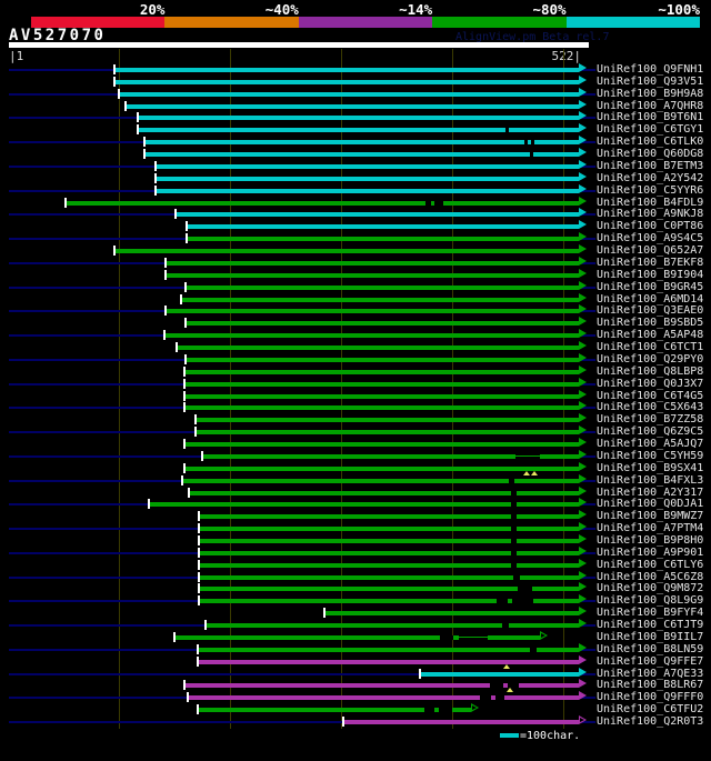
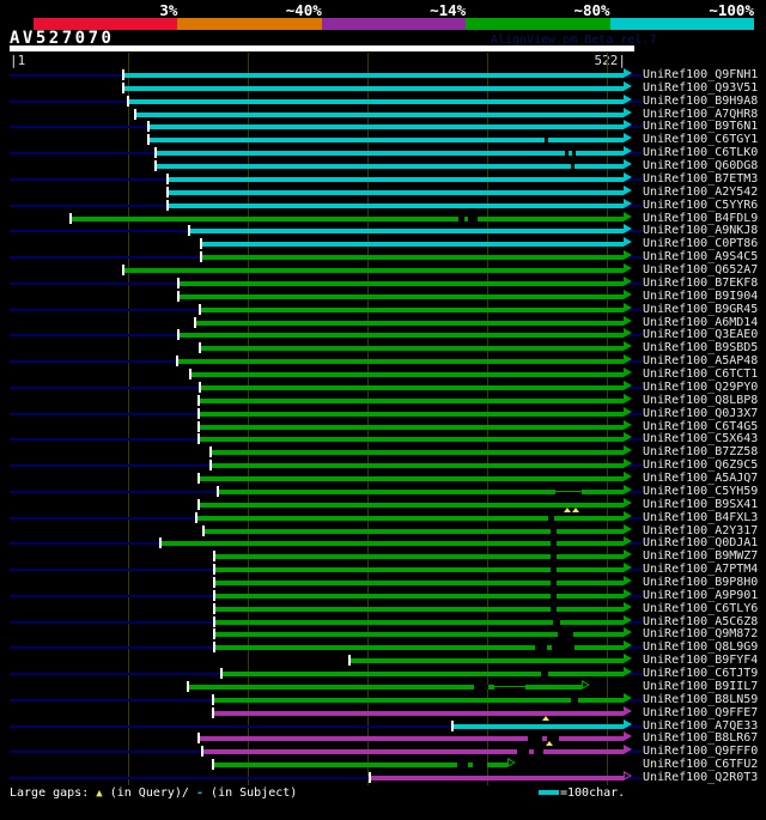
- 20%
+ 3%
  ~40%
  ~14%
  ~80%
  ~100%
  AV527070
  AlignView.pm Beta rel.7
  |1
  52|
  UniRef100_Q9FNH1
  UniRef100_Q93V51
  UniRef100_B9H9A8
  UniRef100_A7QHR8
  UniRef100_B9T6N1
  UniRef100_C6TGY1
  UniRef100_C6TLK0
  UniRef100_Q60DG8
  UniRef100_B7ETM3
  UniRef100_A2Y542
  UniRef100_C5YYR6
  UniRef100_B4FDL9
  UniRef100_A9NKJ8
  UniRef100_C0PT86
  UniRef100_A9S4C5
  UniRef100_Q652A7
  UniRef100_B7EKF8
  UniRef100_B9I904
  UniRef100_B9GR45
  UniRef100_A6MD14
  UniRef100_Q3EAE0
  UniRef100_B9SBD5
  UniRef100_A5AP48
  UniRef100_C6TCT1
  UniRef100_Q29PY0
  UniRef100_Q8LBP8
  UniRef100_Q0J3X7
  UniRef100_C6T4G5
  UniRef100_C5X643
  UniRef100_B7ZZ58
  UniRef100_Q6Z9C5
  UniRef100_A5AJQ7
  UniRef100_C5YH59
  UniRef100_B9SX41
  UniRef100_B4FXL3
  UniRef100_A2Y317
  UniRef100_Q0DJA1
  UniRef100_B9MWZ7
  UniRef100_A7PTM4
  UniRef100_B9P8H0
  UniRef100_A9P901
  UniRef100_C6TLY6
  UniRef100_A5C6Z8
  UniRef100_Q9M872
  UniRef100_Q8L9G9
  UniRef100_B9FYF4
  UniRef100_C6TJT9
  UniRef100_B9IIL7
  UniRef100_B8LN59
  UniRef100_Q9FFE7
  UniRef100_A7QE33
  UniRef100_B8LR67
  UniRef100_Q9FFF0
  UniRef100_C6TFU2
  UniRef100_Q2R0T3
+ Large gaps: ▲ (in Query)/ - (in Subject)
  =100char.
